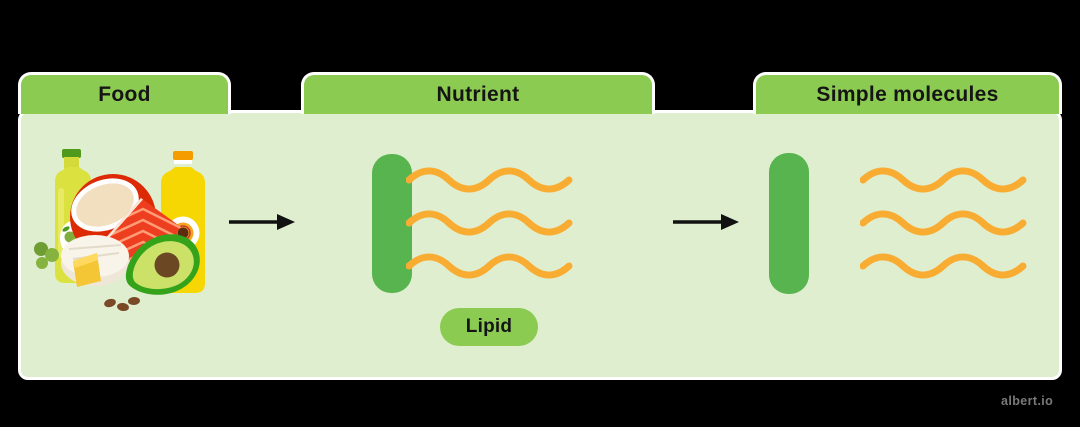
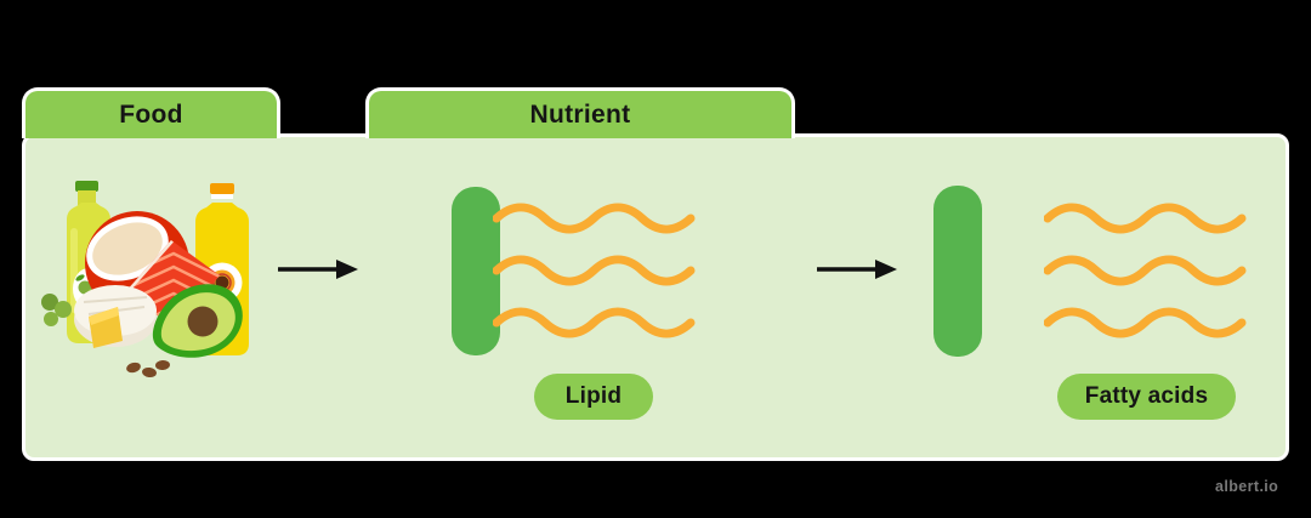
  Food
  Nutrient
- Simple molecules
  Lipid
+ Fatty acids
  albert.io
